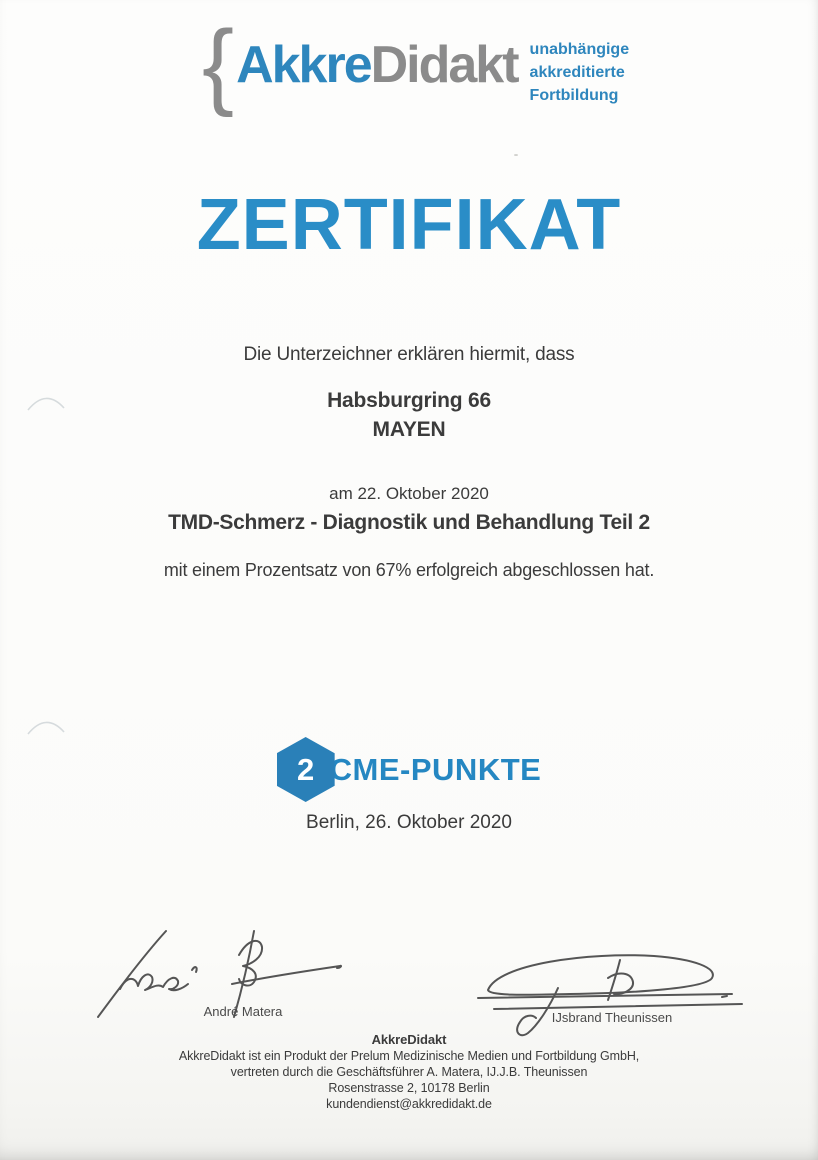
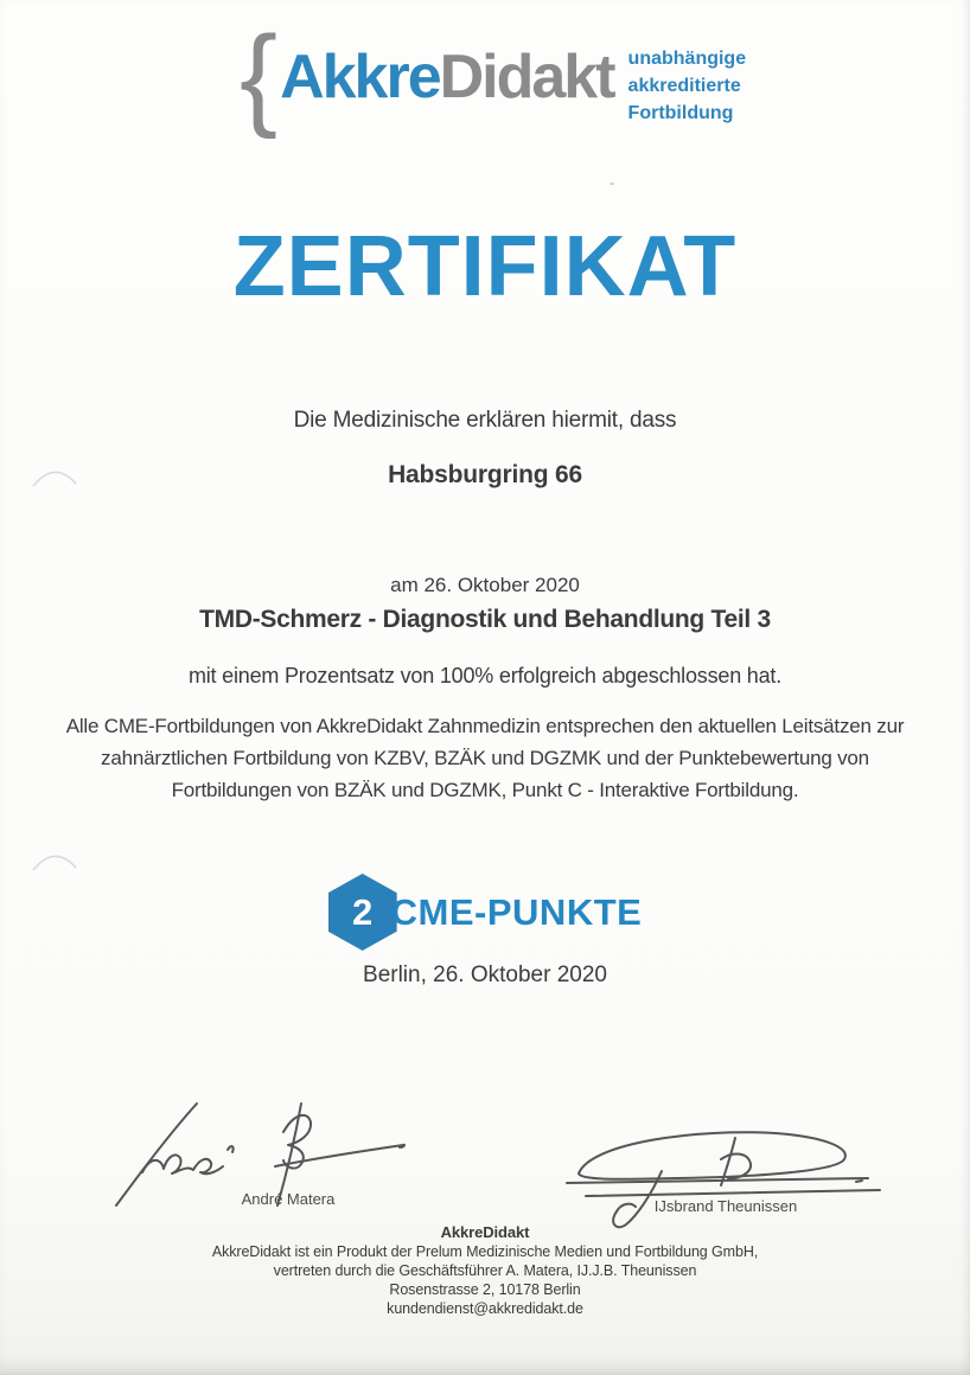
  {
  AkkreDidakt
  unabhängige
  akkreditierte
  Fortbildung
  ZERTIFIKAT
- Die Unterzeichner erklären hiermit, dass
+ Die Medizinische erklären hiermit, dass
  Habsburgring 66
- MAYEN
- am 22. Oktober 2020
+ am 26. Oktober 2020
- TMD-Schmerz - Diagnostik und Behandlung Teil 2
+ TMD-Schmerz - Diagnostik und Behandlung Teil 3
- mit einem Prozentsatz von 67% erfolgreich abgeschlossen hat.
+ mit einem Prozentsatz von 100% erfolgreich abgeschlossen hat.
+ Alle CME-Fortbildungen von AkkreDidakt Zahnmedizin entsprechen den aktuellen Leitsätzen zur zahnärztlichen Fortbildung von KZBV, BZÄK und DGZMK und der Punktebewertung von Fortbildungen von BZÄK und DGZMK, Punkt C - Interaktive Fortbildung.
  2
  CME-PUNKTE
  Berlin, 26. Oktober 2020
  André Matera
  IJsbrand Theunissen
  AkkreDidakt
  AkkreDidakt ist ein Produkt der Prelum Medizinische Medien und Fortbildung GmbH,
  vertreten durch die Geschäftsführer A. Matera, IJ.J.B. Theunissen
  Rosenstrasse 2, 10178 Berlin
  kundendienst@akkredidakt.de
